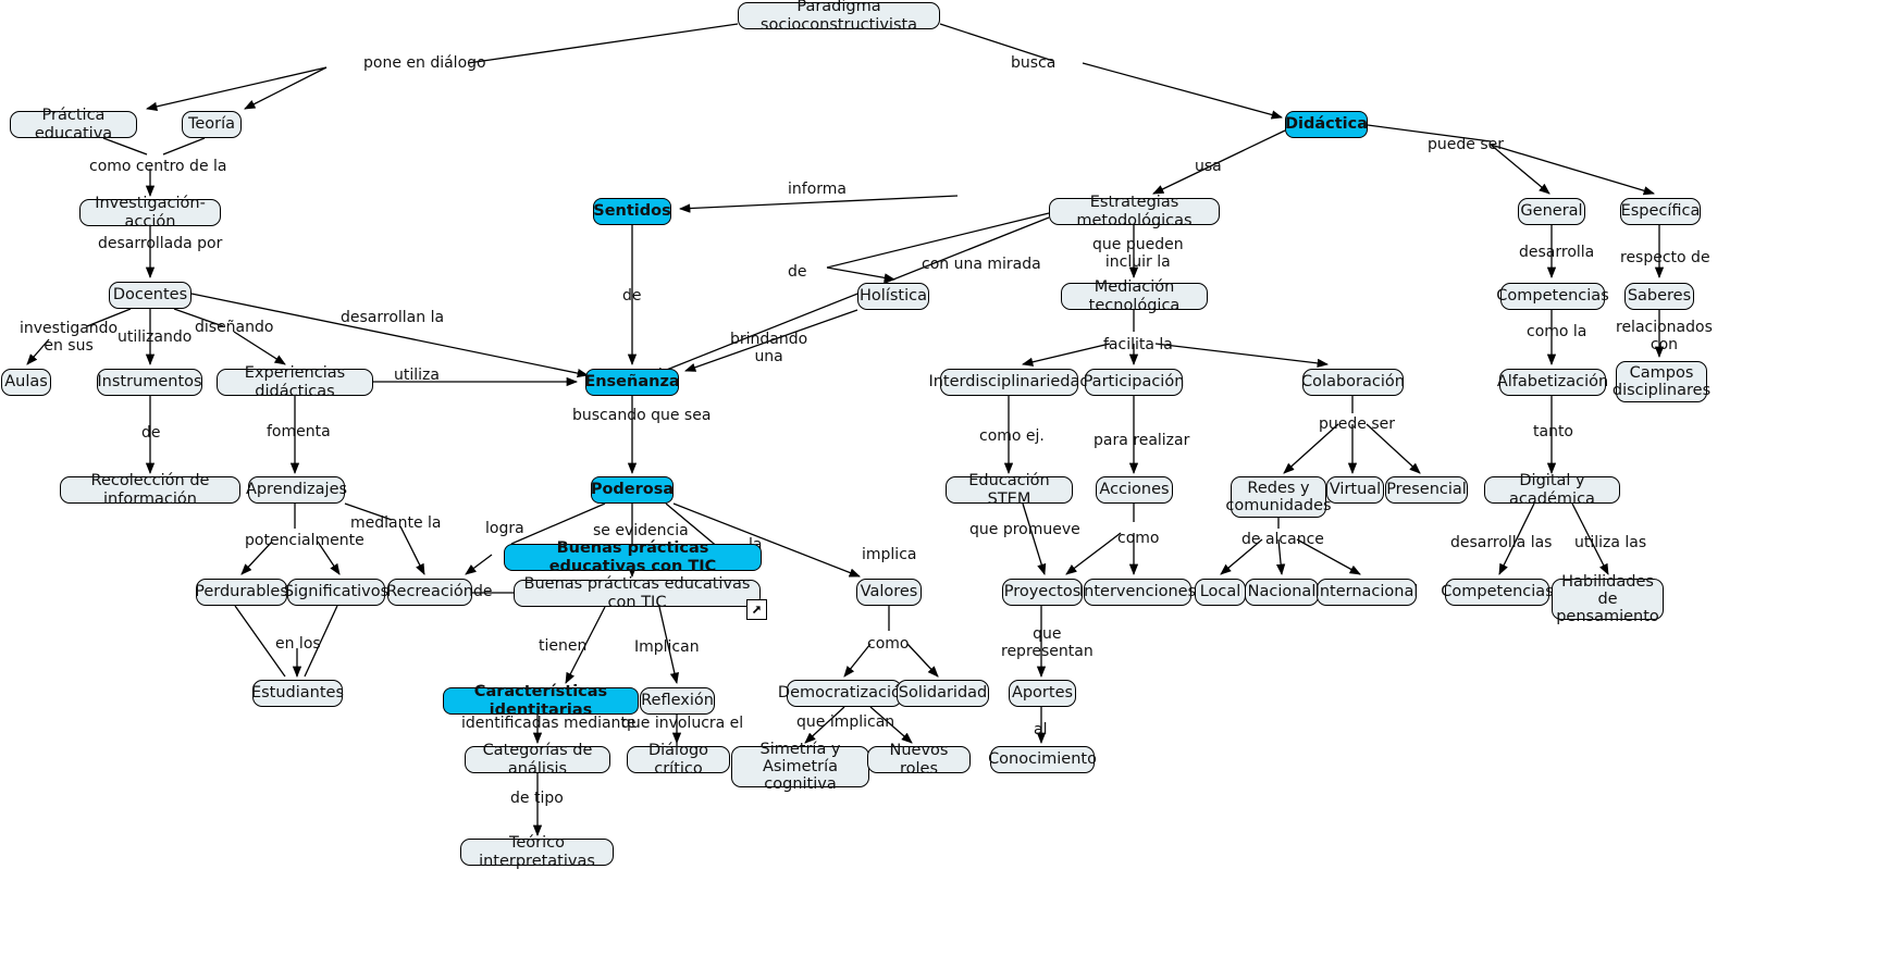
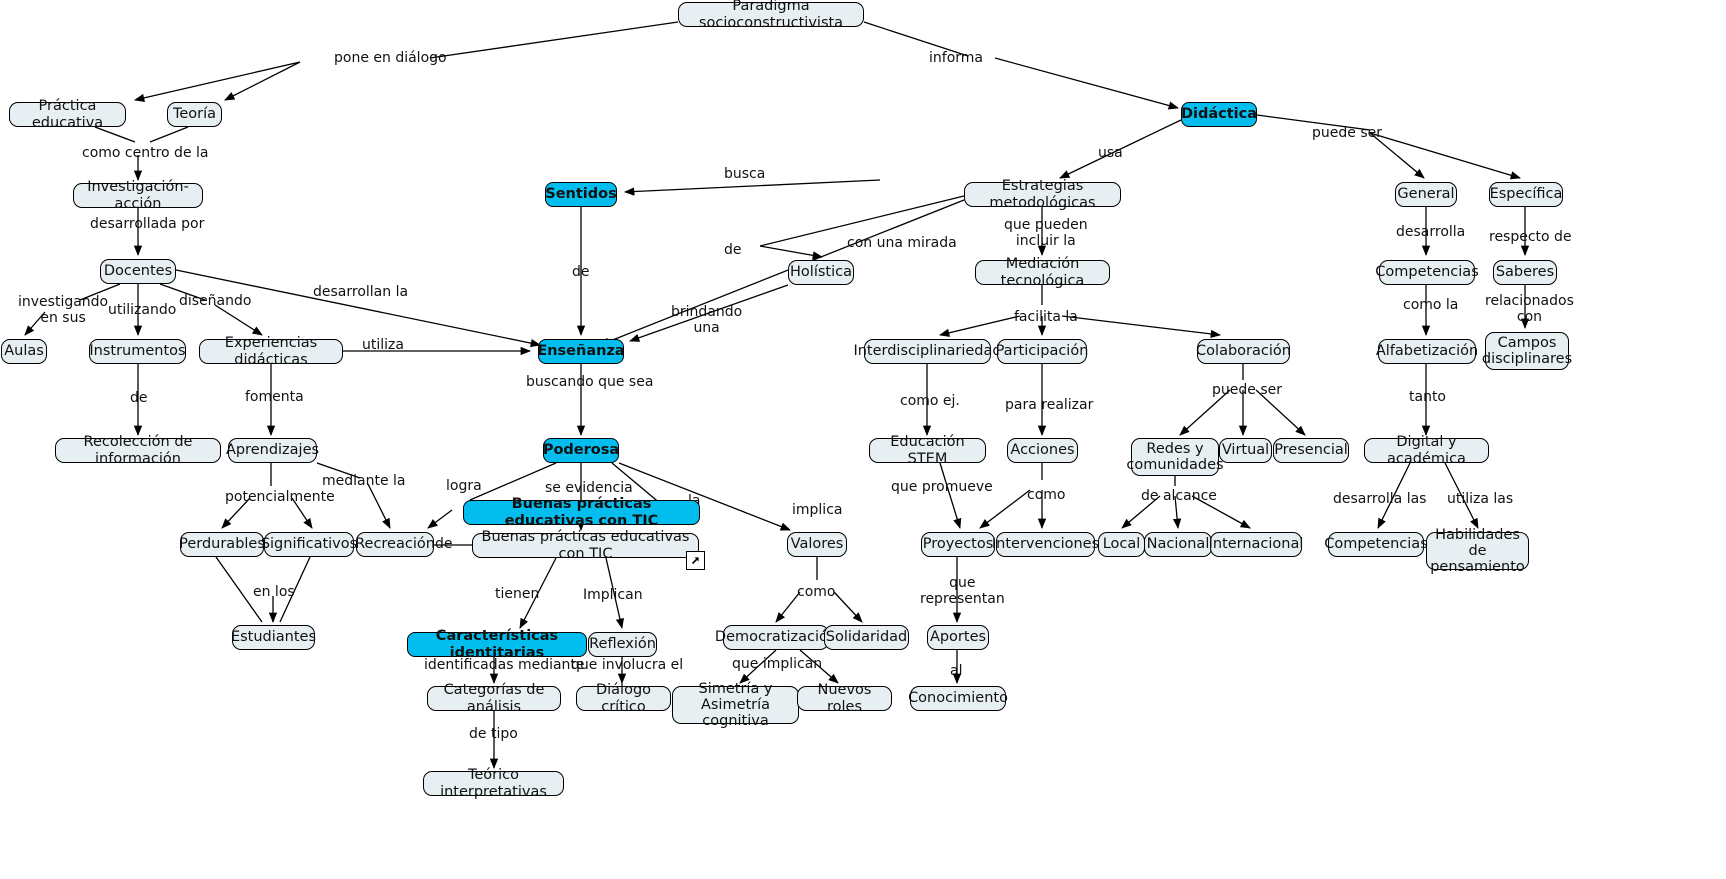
  Paradigma socioconstructivista
  Práctica educativa
  Teoría
  Investigación-acción
  Docentes
  Aulas
  Instrumentos
  Experiencias didácticas
  Recolección de información
  Aprendizajes
  Perdurables
  Significativos
  Recreación
  Estudiantes
  Sentidos
  Enseñanza
  Poderosa
  Buenas prácticas educativas con TIC
  Buenas prácticas educativas con TIC
  Características identitarias
  Reflexión
  Categorías de análisis
  Diálogo crítico
  Teórico interpretativas
  Valores
  Democratizaci
  Solidaridad
  Simetría y Asimetría
  cognitiva
  Nuevos roles
  Holística
  Didáctica
  Estrategias metodológicas
  Mediación tecnológica
  Interdisciplinarieda
  Participación
  Colaboración
  Educación STEM
  Acciones
  Redes y
  comunidades
  Virtual
  Presencial
  Proyectos
  Intervenciones
  Local
  Nacional
  Internacional
  Aportes
  Conocimiento
  General
  Específica
  Competencias
  Saberes
  Alfabetización
  Campos
  disciplinares
  Digital y académica
  Competencias
  Habilidades
  de pensamiento
  pone en diálogo
- busca
+ informa
  como centro de la
  desarrollada por
  investigando
  en sus
  utilizando
  diseñando
  desarrollan la
  de
  fomenta
  utiliza
  potencialmente
  mediante la
  en los
- informa
+ busca
  de
  de
  con una mirada
  brindando
  una
  buscando que sea
  logra
  se evidencia
  implica
  de
  tienen
  Implican
  identificadas mediante
  que involucra el
  de tipo
  como
  que implican
  usa
  que pueden
  incluir la
  facilita la
  como ej.
  para realizar
  puede ser
  que promueve
  como
  de alcance
  que
  representan
  al
  puede ser
  desarrolla
  respecto de
  como la
  relacionados
  con
  tanto
  desarrolla las
  utiliza las
